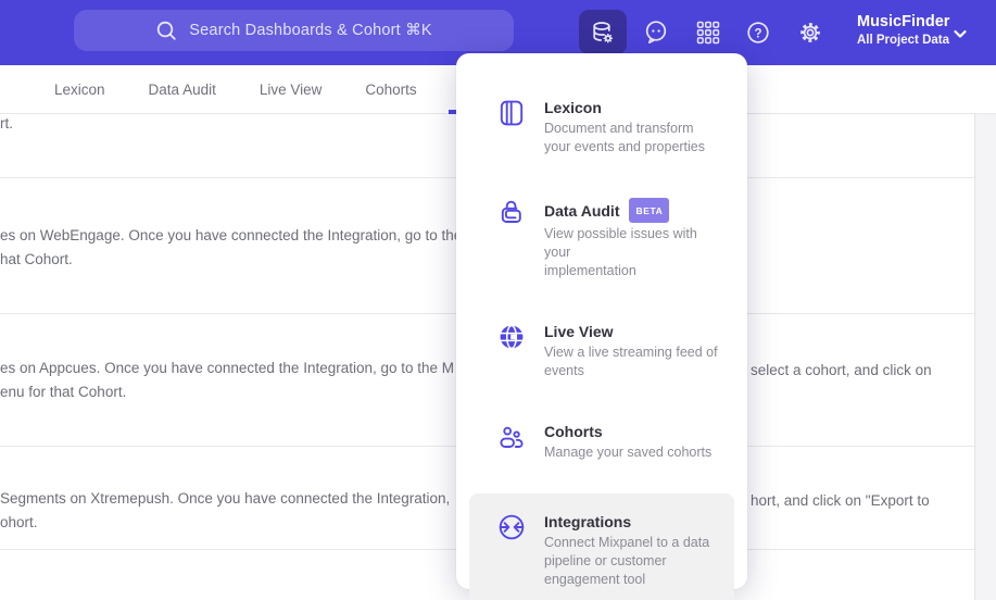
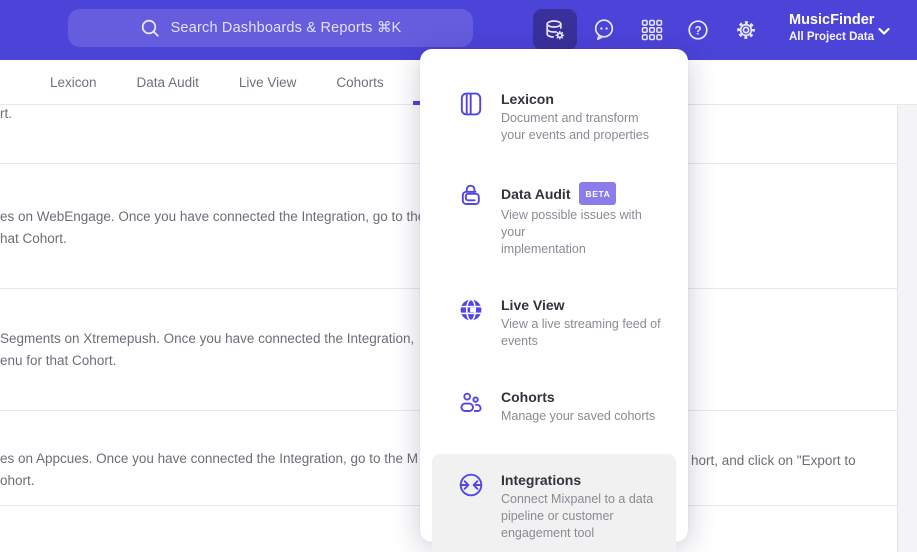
- Search Dashboards & Cohort ⌘K
+ Search Dashboards & Reports ⌘K
  ?
  MusicFinder
  All Project Data
  Lexicon
  Data Audit
  Live View
  Cohorts
  rt.
  es on WebEngage. Once you have connected the Integration, go to th
  hat Cohort.
- es on Appcues. Once you have connected the Integration, go to the M
+ Segments on Xtremepush. Once you have connected the Integration,
- select a cohort, and click on
  enu for that Cohort.
- Segments on Xtremepush. Once you have connected the Integration,
+ es on Appcues. Once you have connected the Integration, go to the M
  hort, and click on "Export to
  ohort.
  Lexicon
  Document and transform
  your events and properties
  Data Audit
  BETA
  View possible issues with your
  implementation
  Live View
  View a live streaming feed of
  events
  Cohorts
  Manage your saved cohorts
  Integrations
  Connect Mixpanel to a data
  pipeline or customer
  engagement tool
